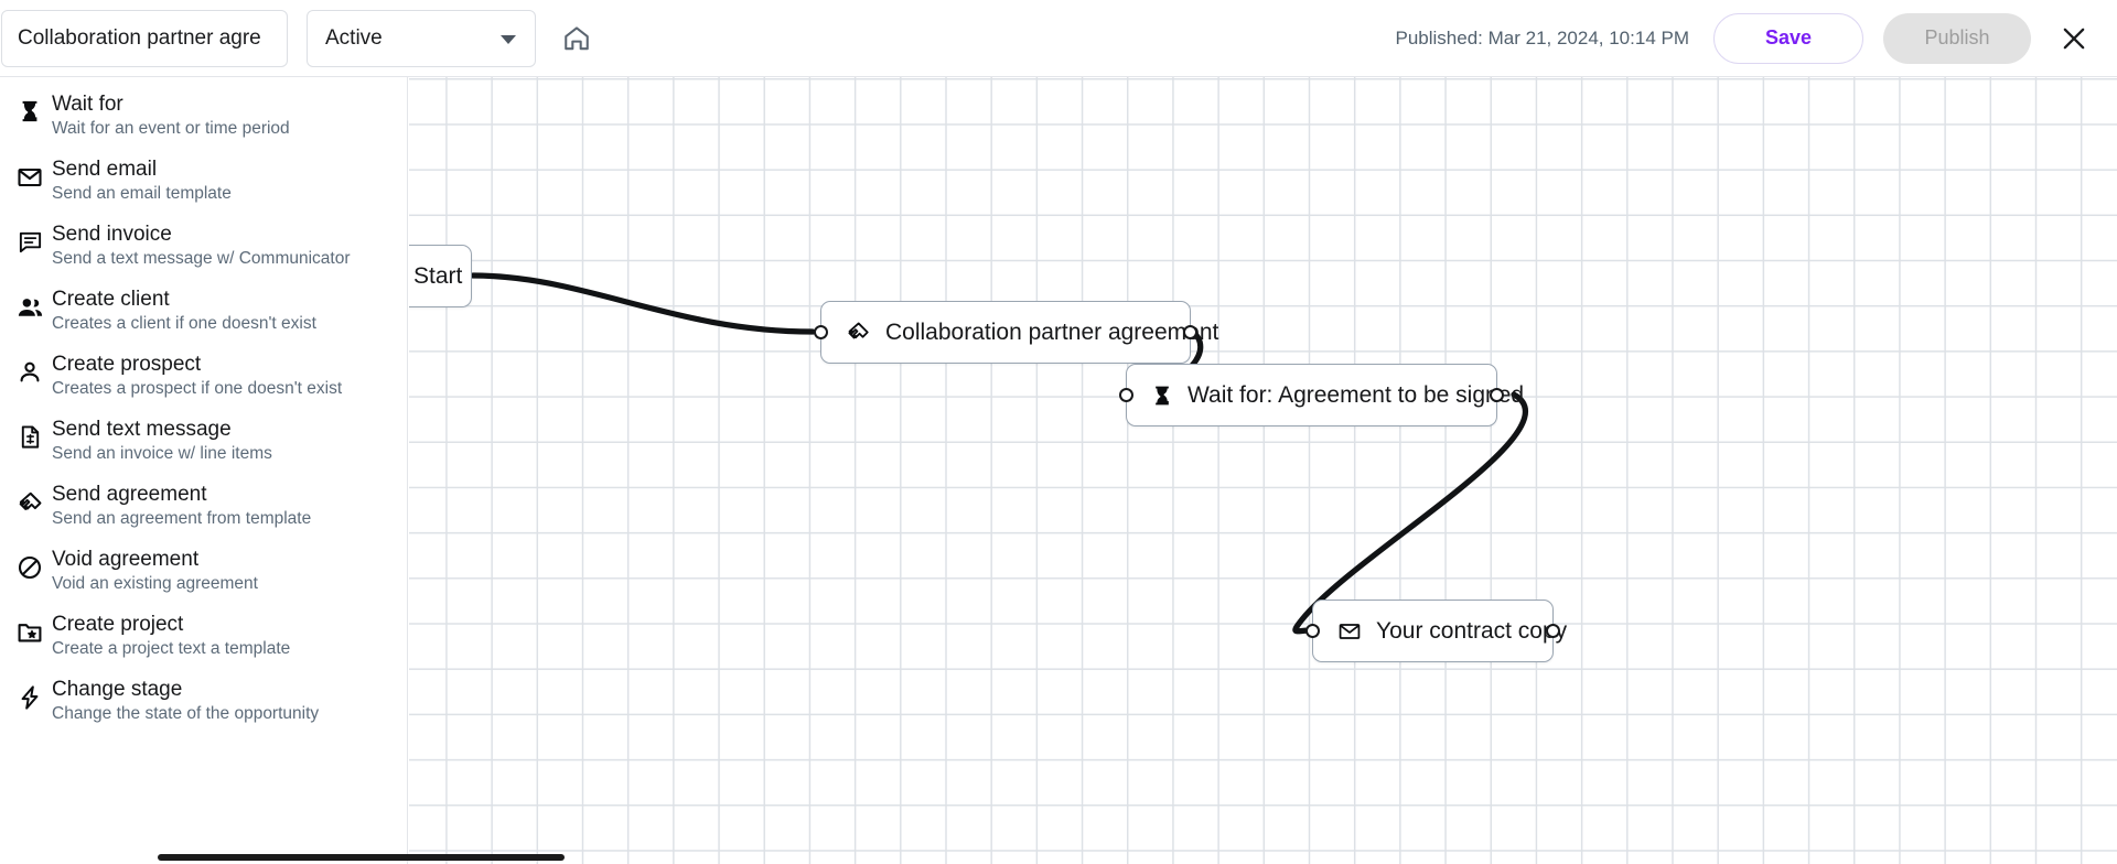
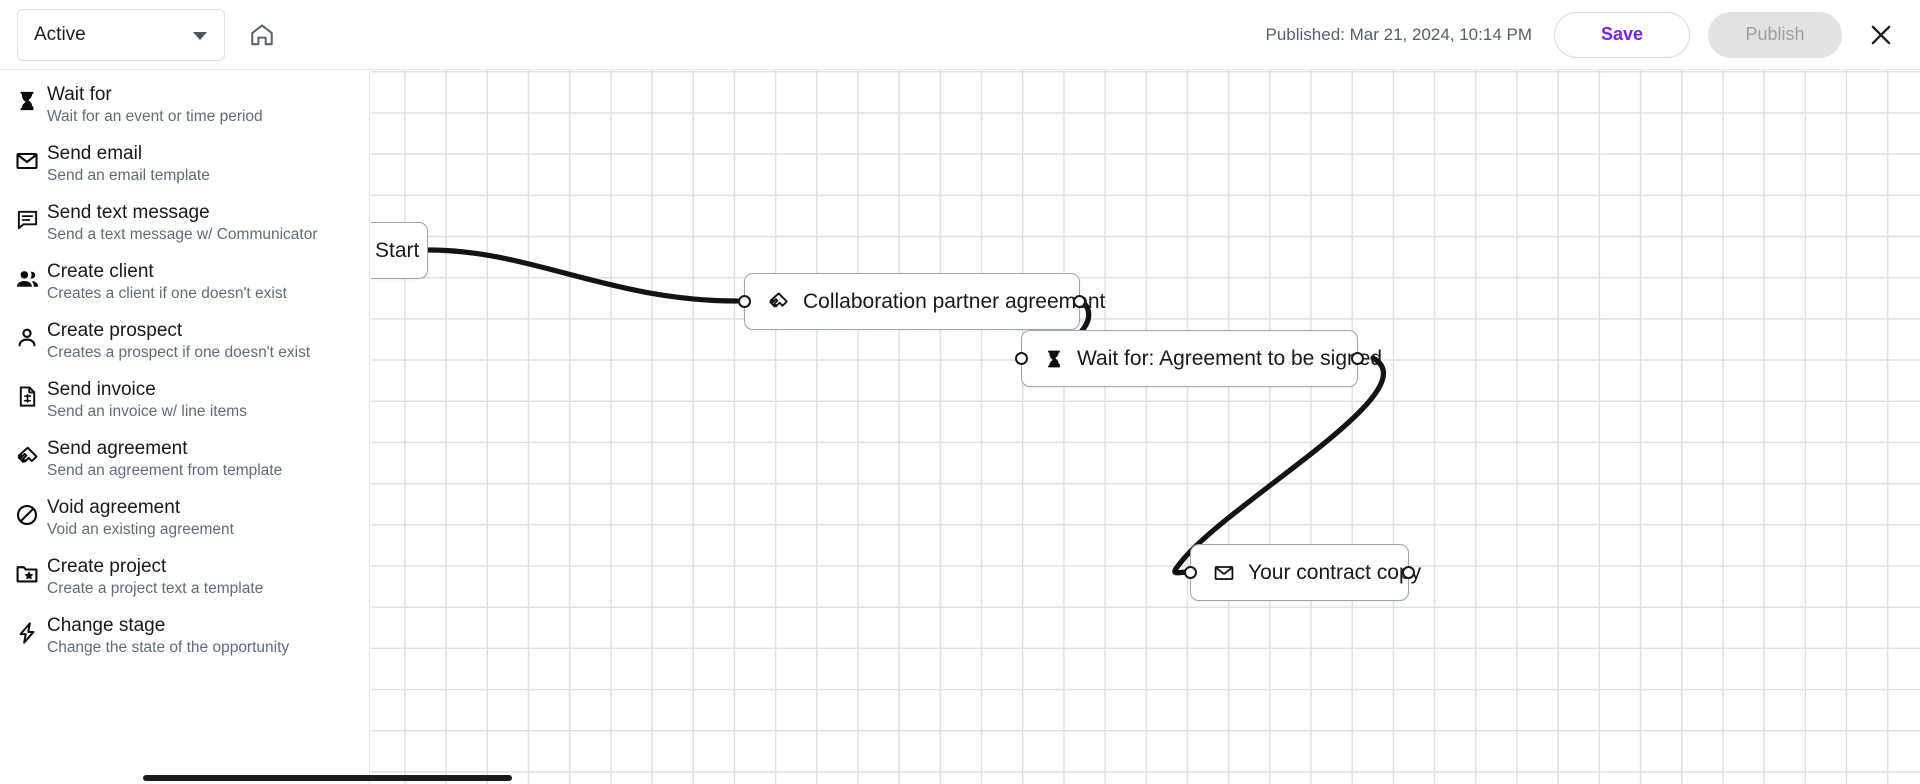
- Collaboration partner agre
  Active
  Published: Mar 21, 2024, 10:14 PM
  Save
  Publish
  Wait for
  Wait for an event or time period
  Send email
  Send an email template
- Send invoice
+ Send text message
  Send a text message w/ Communicator
  Create client
  Creates a client if one doesn't exist
  Create prospect
  Creates a prospect if one doesn't exist
- Send text message
+ Send invoice
  Send an invoice w/ line items
  Send agreement
  Send an agreement from template
  Void agreement
  Void an existing agreement
  Create project
  Create a project text a template
  Change stage
  Change the state of the opportunity
  Start
  Collaboration partner agreemnt
  Wait for: Agreement to be siged
  Your contract coy
